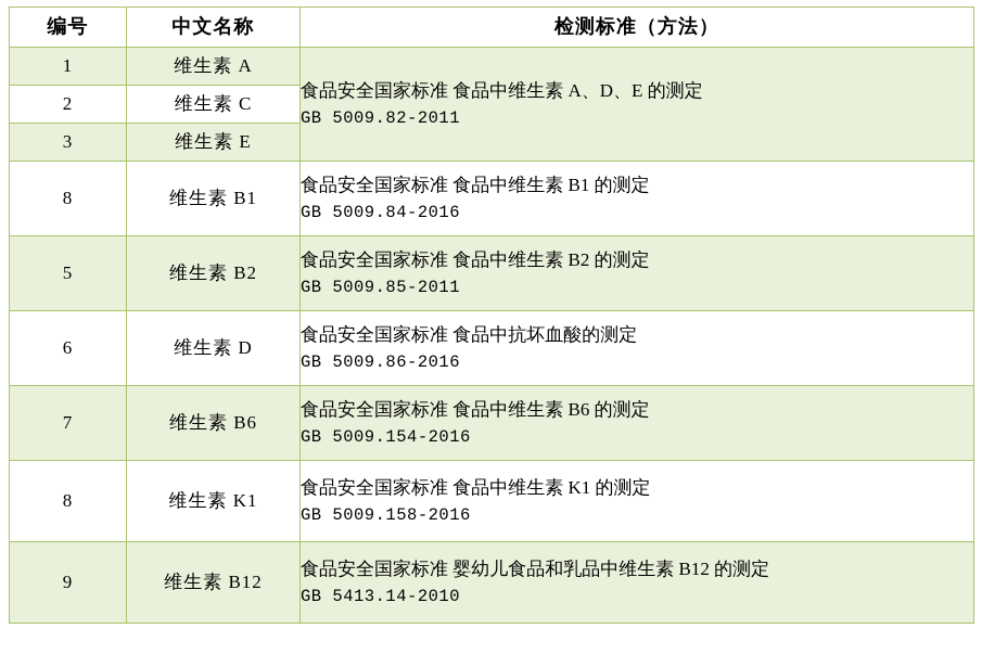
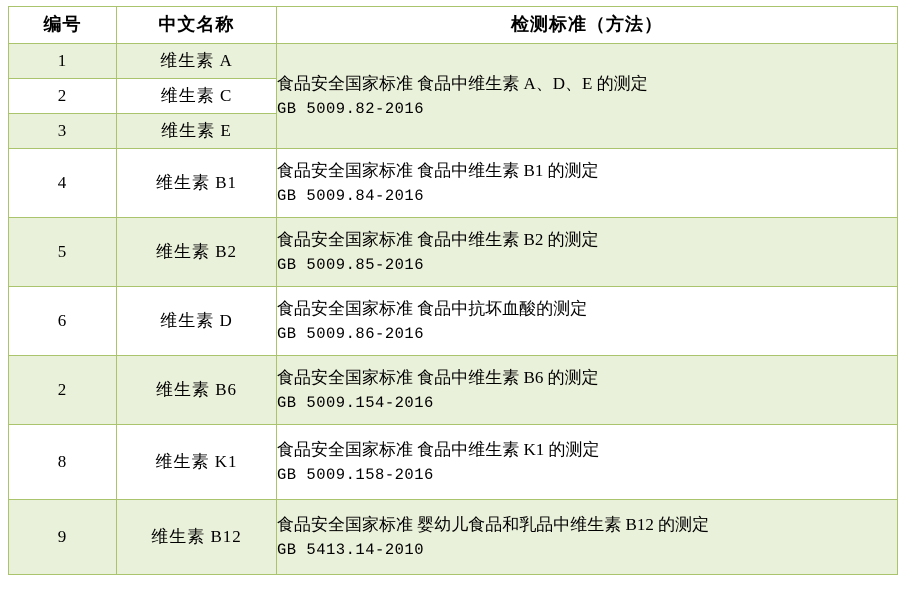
  编号	中文名称	检测标准（方法）
- 1	维生素 A	食品安全国家标准 食品中维生素 A、D、E 的测定 GB 5009.82-2011
+ 1	维生素 A	食品安全国家标准 食品中维生素 A、D、E 的测定 GB 5009.82-2016
  2	维生素 C
  3	维生素 E
- 8	维生素 B1	食品安全国家标准 食品中维生素 B1 的测定 GB 5009.84-2016
+ 4	维生素 B1	食品安全国家标准 食品中维生素 B1 的测定 GB 5009.84-2016
- 5	维生素 B2	食品安全国家标准 食品中维生素 B2 的测定 GB 5009.85-2011
+ 5	维生素 B2	食品安全国家标准 食品中维生素 B2 的测定 GB 5009.85-2016
  6	维生素 D	食品安全国家标准 食品中抗坏血酸的测定 GB 5009.86-2016
- 7	维生素 B6	食品安全国家标准 食品中维生素 B6 的测定 GB 5009.154-2016
+ 2	维生素 B6	食品安全国家标准 食品中维生素 B6 的测定 GB 5009.154-2016
  8	维生素 K1	食品安全国家标准 食品中维生素 K1 的测定 GB 5009.158-2016
  9	维生素 B12	食品安全国家标准 婴幼儿食品和乳品中维生素 B12 的测定 GB 5413.14-2010
